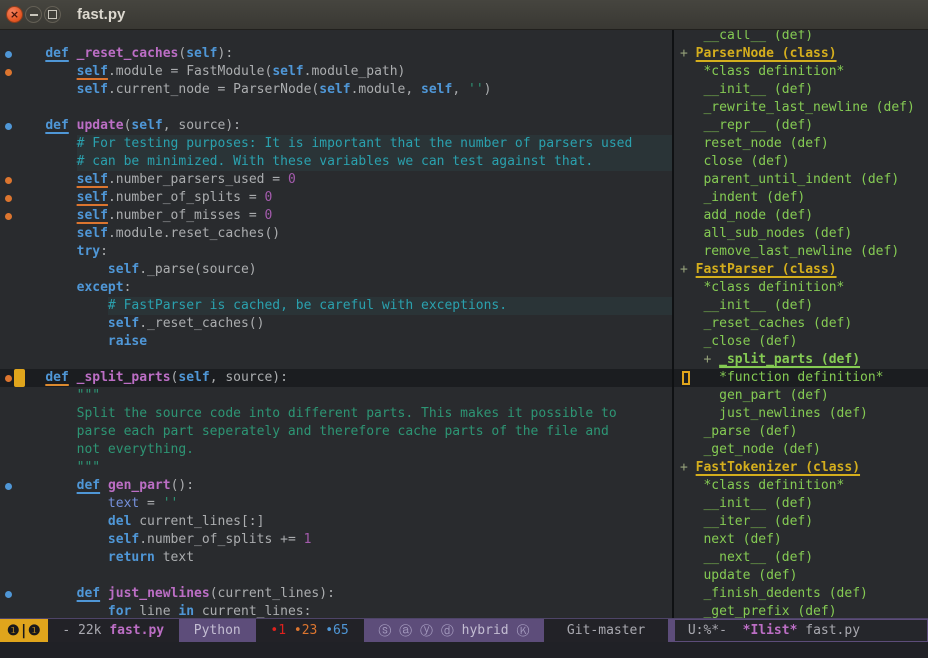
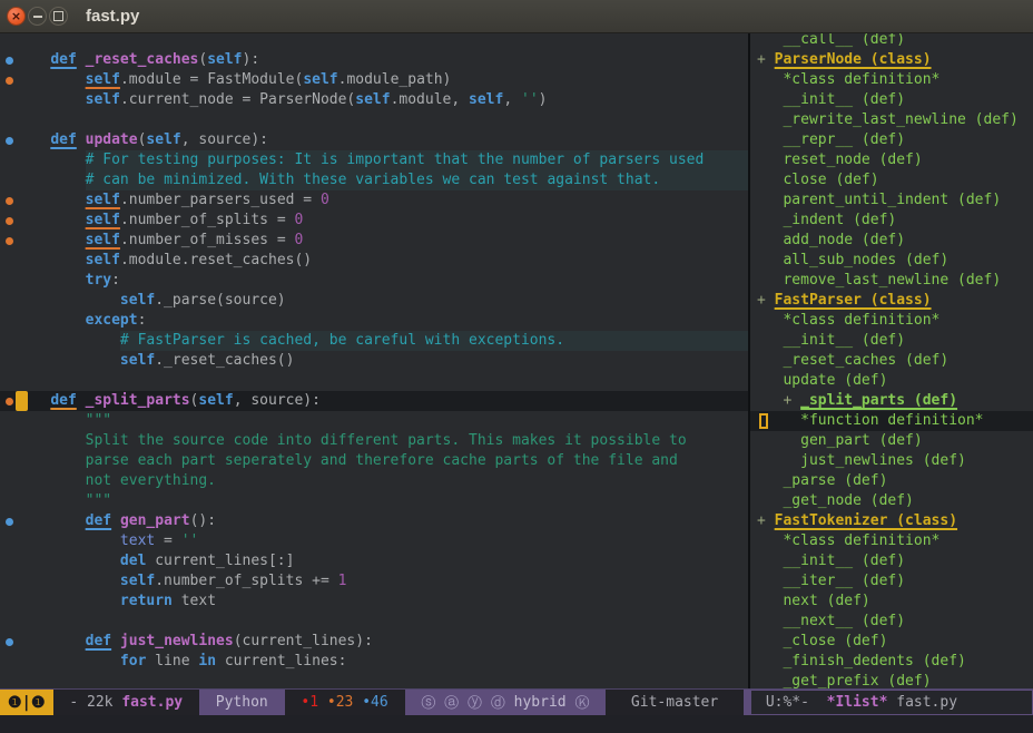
  ×
  fast.py
  def
  _reset_caches
  (
  self
  ):
  self
  .module = FastModule(
  self
  .module_path)
  self
  .current_node = ParserNode(
  self
  .module,
  self
  ,
  ''
  )
  def
  update
  (
  self
  , source):
  # For testing purposes: It is important that the number of parsers used
  # can be minimized. With these variables we can test against that.
  self
  .number_parsers_used =
  0
  self
  .number_of_splits =
  0
  self
  .number_of_misses =
  0
  self
  .module.reset_caches()
  try
  :
  self
  ._parse(source)
  except
  :
  # FastParser is cached, be careful with exceptions.
  self
  ._reset_caches()
- raise
  def
  _split_parts
  (
  self
  , source):
  """
  Split the source code into different parts. This makes it possible to
  parse each part seperately and therefore cache parts of the file and
  not everything.
  """
  def
  gen_part
  ():
  text
  =
  ''
  del
  current_lines[:]
  self
  .number_of_splits +=
  1
  return
  text
  def
  just_newlines
  (current_lines):
  for
  line
  in
  current_lines:
  __call__ (def)
  + ParserNode (class)
  *class definition*
  __init__ (def)
  _rewrite_last_newline (def)
  __repr__ (def)
  reset_node (def)
  close (def)
  parent_until_indent (def)
  _indent (def)
  add_node (def)
  all_sub_nodes (def)
  remove_last_newline (def)
  + FastParser (class)
  *class definition*
  __init__ (def)
  _reset_caches (def)
- _close (def)
+ update (def)
  + _split_parts (def)
  *function definition*
  gen_part (def)
  just_newlines (def)
  _parse (def)
  _get_node (def)
  + FastTokenizer (class)
  *class definition*
  __init__ (def)
  __iter__ (def)
  next (def)
  __next__ (def)
- update (def)
+ _close (def)
  _finish_dedents (def)
  _get_prefix (def)
  ❶|❶
  - 22k
  fast.py
  Python
  •1
  •23
- •65
+ •46
  ⓢ ⓐ ⓨ ⓓ
  hybrid
  Ⓚ
  Git-master
  U:%*-
  *Ilist*
  fast.py
